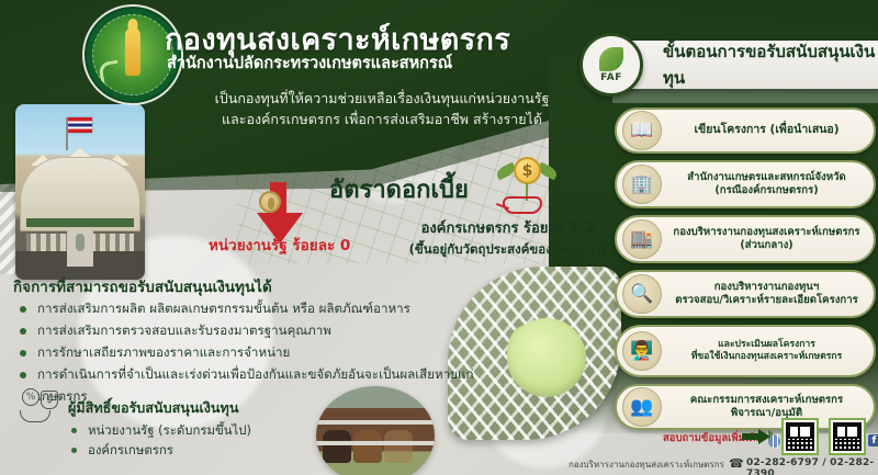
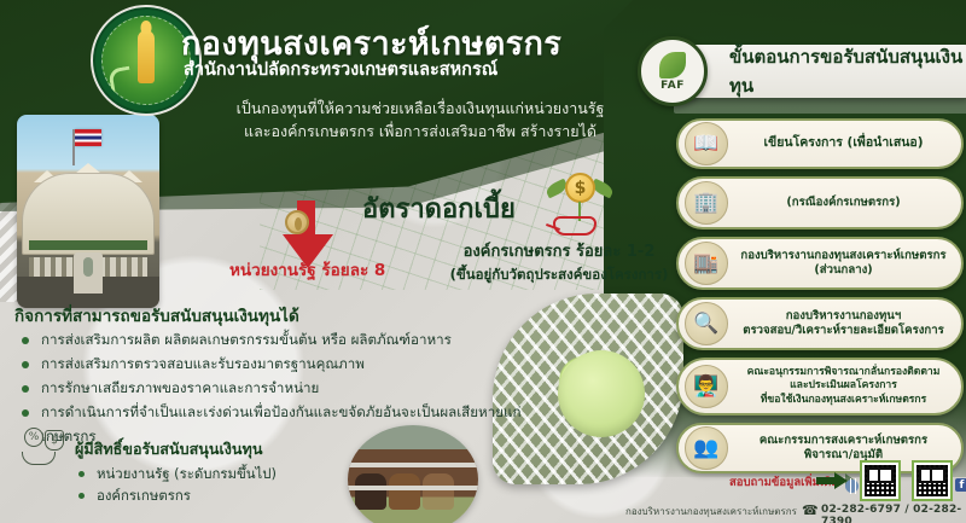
  กองทุนสงเคราะห์เกษตรกร
  สำนักงานปลัดกระทรวงเกษตรและสหกรณ์
  เป็นกองทุนที่ให้ความช่วยเหลือเรื่องเงินทุนแก่หน่วยงานรัฐ
  และองค์กรเกษตรกร เพื่อการส่งเสริมอาชีพ สร้างรายได้
  อัตราดอกเบี้ย
  $
- หน่วยงานรัฐ ร้อยละ 0
+ หน่วยงานรัฐ ร้อยละ 8
  องค์กรเกษตรกร ร้อยละ 1-2
  (ขึ้นอยู่กับวัตถุประสงค์ของโครงการ)
  กิจการที่สามารถขอรับสนับสนุนเงินทุนได้
  การส่งเสริมการผลิต ผลิตผลเกษตรกรรมขั้นต้น หรือ ผลิตภัณฑ์อาหาร
  การส่งเสริมการตรวจสอบและรับรองมาตรฐานคุณภาพ
  การรักษาเสถียรภาพของราคาและการจำหน่าย
  การดำเนินการที่จำเป็นและเร่งด่วนเพื่อป้องกันและขจัดภัยอันจะเป็นผลเสียหายแก่เกษตรกร
  %
  $
  ผู้มีสิทธิ์ขอรับสนับสนุนเงินทุน
  หน่วยงานรัฐ (ระดับกรมขึ้นไป)
  องค์กรเกษตรกร
  ขั้นตอนการขอรับสนับสนุนเงินทุน
  FAF
  📖
  เขียนโครงการ (เพื่อนำเสนอ)
  🏢
- สำนักงานเกษตรและสหกรณ์จังหวัด
  (กรณีองค์กรเกษตรกร)
  🏬
  กองบริหารงานกองทุนสงเคราะห์เกษตรกร
  (ส่วนกลาง)
  🔍
  กองบริหารงานกองทุนฯ
  ตรวจสอบ/วิเคราะห์รายละเอียดโครงการ
  👨‍🏫
+ คณะอนุกรรมการพิจารณากลั่นกรองติดตาม
  และประเมินผลโครงการ
  ที่ขอใช้เงินกองทุนสงเคราะห์เกษตรกร
  👥
  คณะกรรมการสงเคราะห์เกษตรกร
  พิจารณา/อนุมัติ
  สอบถามข้อมูลเพิ่
  f
  กองบริหารงานกองทุนสงเคราะห์เกษตรกร
  ☎
  02-282-6797 / 02-282-7390
